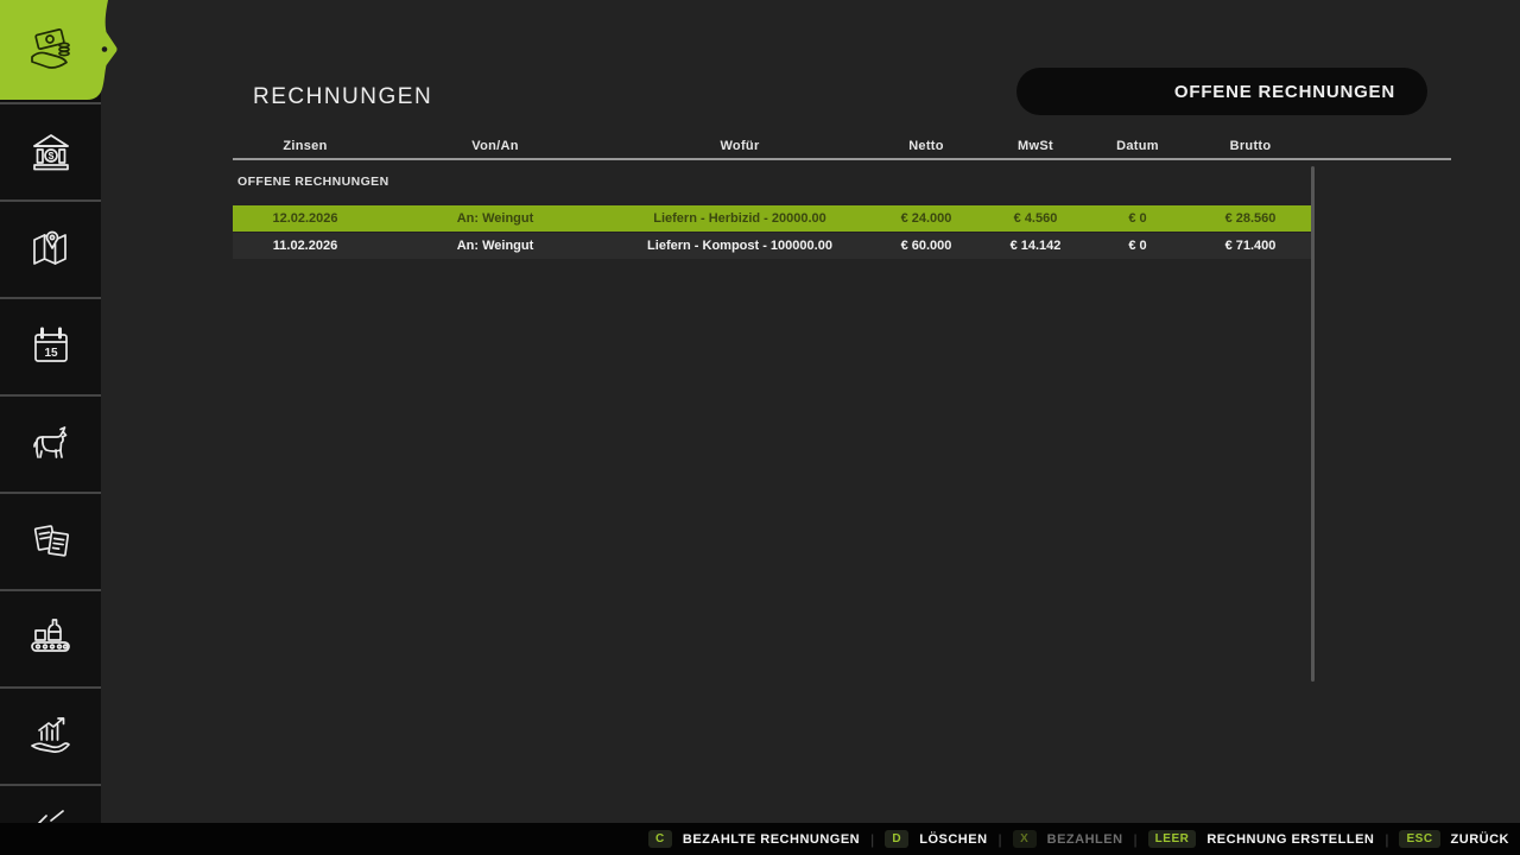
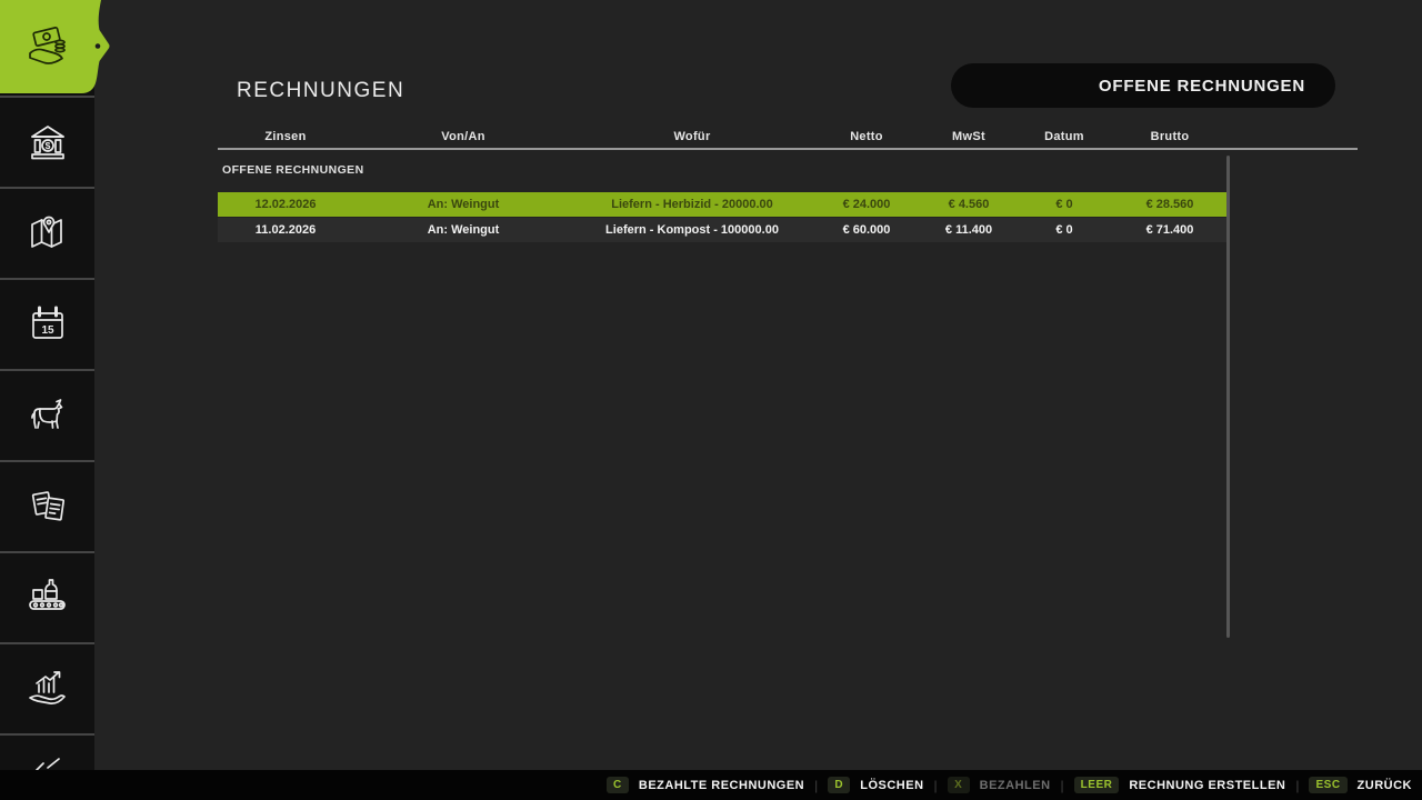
  $
  15
  RECHNUNGEN
  OFFENE RECHNUNGEN
  Zinsen
  Von/An
  Wofür
  Netto
  MwSt
  Datum
  Brutto
  OFFENE RECHNUNGEN
  12.02.2026
  An: Weingut
  Liefern - Herbizid - 20000.00
  € 24.000
  € 4.560
  € 0
  € 28.560
  11.02.2026
  An: Weingut
  Liefern - Kompost - 100000.00
  € 60.000
- € 14.142
+ € 11.400
  € 0
  € 71.400
  C
  BEZAHLTE RECHNUNGEN
  |
  D
  LÖSCHEN
  |
  X
  BEZAHLEN
  |
  LEER
  RECHNUNG ERSTELLEN
  |
  ESC
  ZURÜCK
